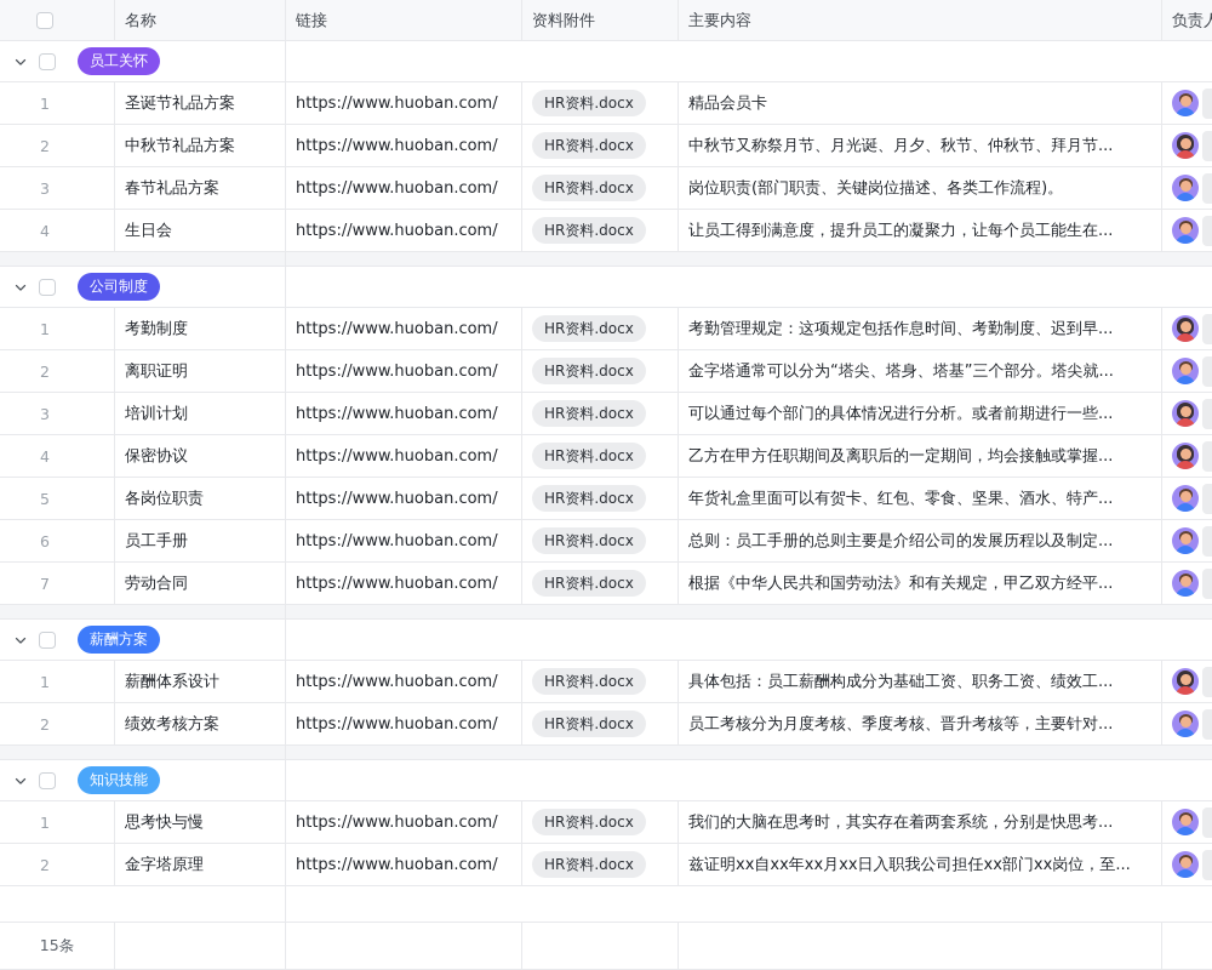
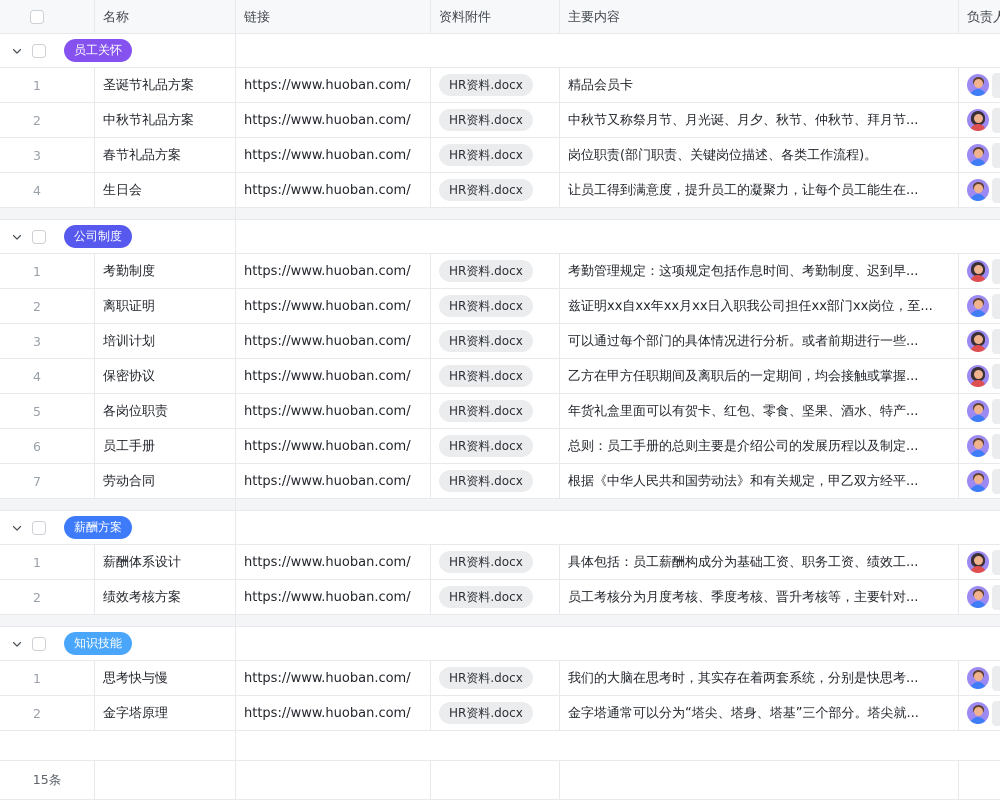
  名称
  链接
  资料附件
  主要内容
  员工关怀
  1
  圣诞节礼品方案
  https://www.huoban.com/
  HR资料.docx
  精品会员卡
  2
  中秋节礼品方案
  https://www.huoban.com/
  HR资料.docx
  中秋节又称祭月节、月光诞、月夕、秋节、仲秋节、拜月节...
  3
  春节礼品方案
  https://www.huoban.com/
  HR资料.docx
  岗位职责(部门职责、关键岗位描述、各类工作流程)。
  4
  生日会
  https://www.huoban.com/
  HR资料.docx
  让员工得到满意度，提升员工的凝聚力，让每个员工能生在...
  公司制度
  1
  考勤制度
  https://www.huoban.com/
  HR资料.docx
  考勤管理规定：这项规定包括作息时间、考勤制度、迟到早...
  2
  离职证明
  https://www.huoban.com/
  HR资料.docx
- 金字塔通常可以分为“塔尖、塔身、塔基”三个部分。塔尖就...
+ 兹证明xx自xx年xx月xx日入职我公司担任xx部门xx岗位，至...
  3
  培训计划
  https://www.huoban.com/
  HR资料.docx
  可以通过每个部门的具体情况进行分析。或者前期进行一些...
  4
  保密协议
  https://www.huoban.com/
  HR资料.docx
  乙方在甲方任职期间及离职后的一定期间，均会接触或掌握...
  5
  各岗位职责
  https://www.huoban.com/
  HR资料.docx
  年货礼盒里面可以有贺卡、红包、零食、坚果、酒水、特产...
  6
  员工手册
  https://www.huoban.com/
  HR资料.docx
  总则：员工手册的总则主要是介绍公司的发展历程以及制定...
  7
  劳动合同
  https://www.huoban.com/
  HR资料.docx
  根据《中华人民共和国劳动法》和有关规定，甲乙双方经平...
  薪酬方案
  1
  薪酬体系设计
  https://www.huoban.com/
  HR资料.docx
  具体包括：员工薪酬构成分为基础工资、职务工资、绩效工...
  2
  绩效考核方案
  https://www.huoban.com/
  HR资料.docx
  员工考核分为月度考核、季度考核、晋升考核等，主要针对...
  知识技能
  1
  思考快与慢
  https://www.huoban.com/
  HR资料.docx
  我们的大脑在思考时，其实存在着两套系统，分别是快思考...
  2
  金字塔原理
  https://www.huoban.com/
  HR资料.docx
- 兹证明xx自xx年xx月xx日入职我公司担任xx部门xx岗位，至...
+ 金字塔通常可以分为“塔尖、塔身、塔基”三个部分。塔尖就...
  15条
